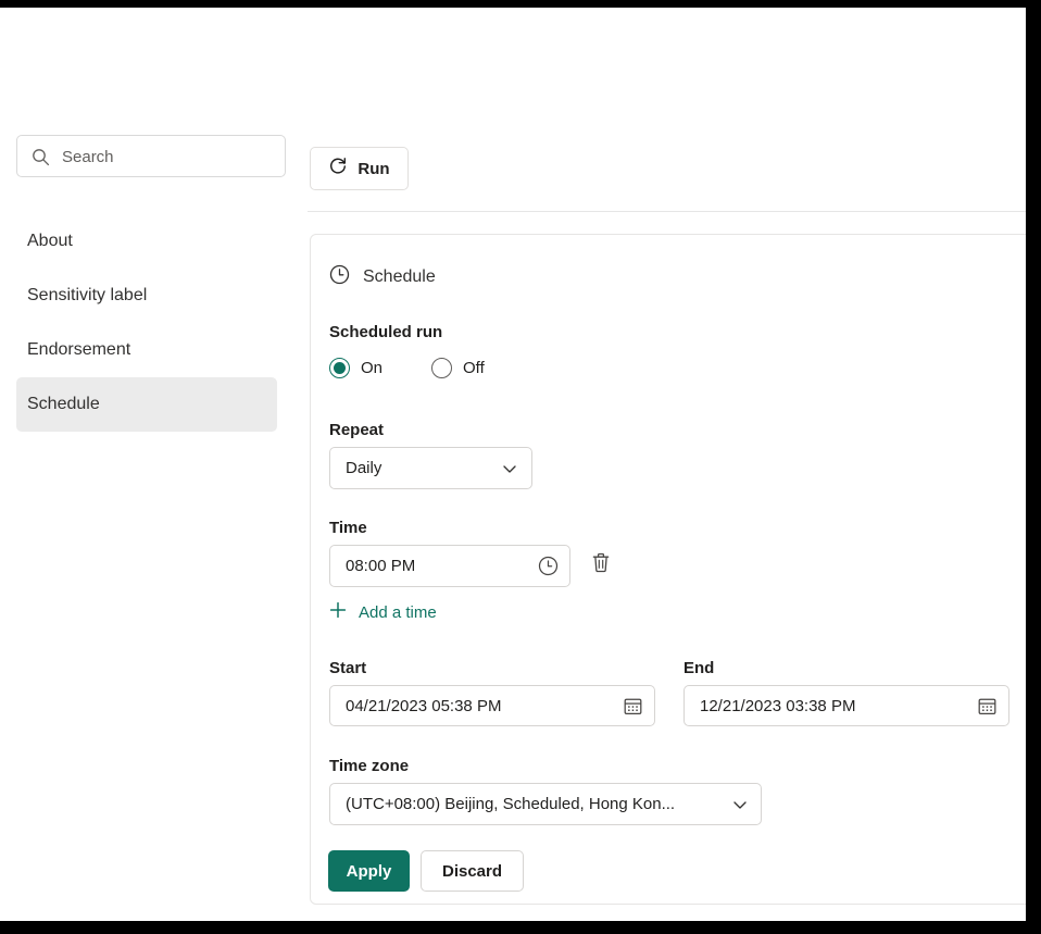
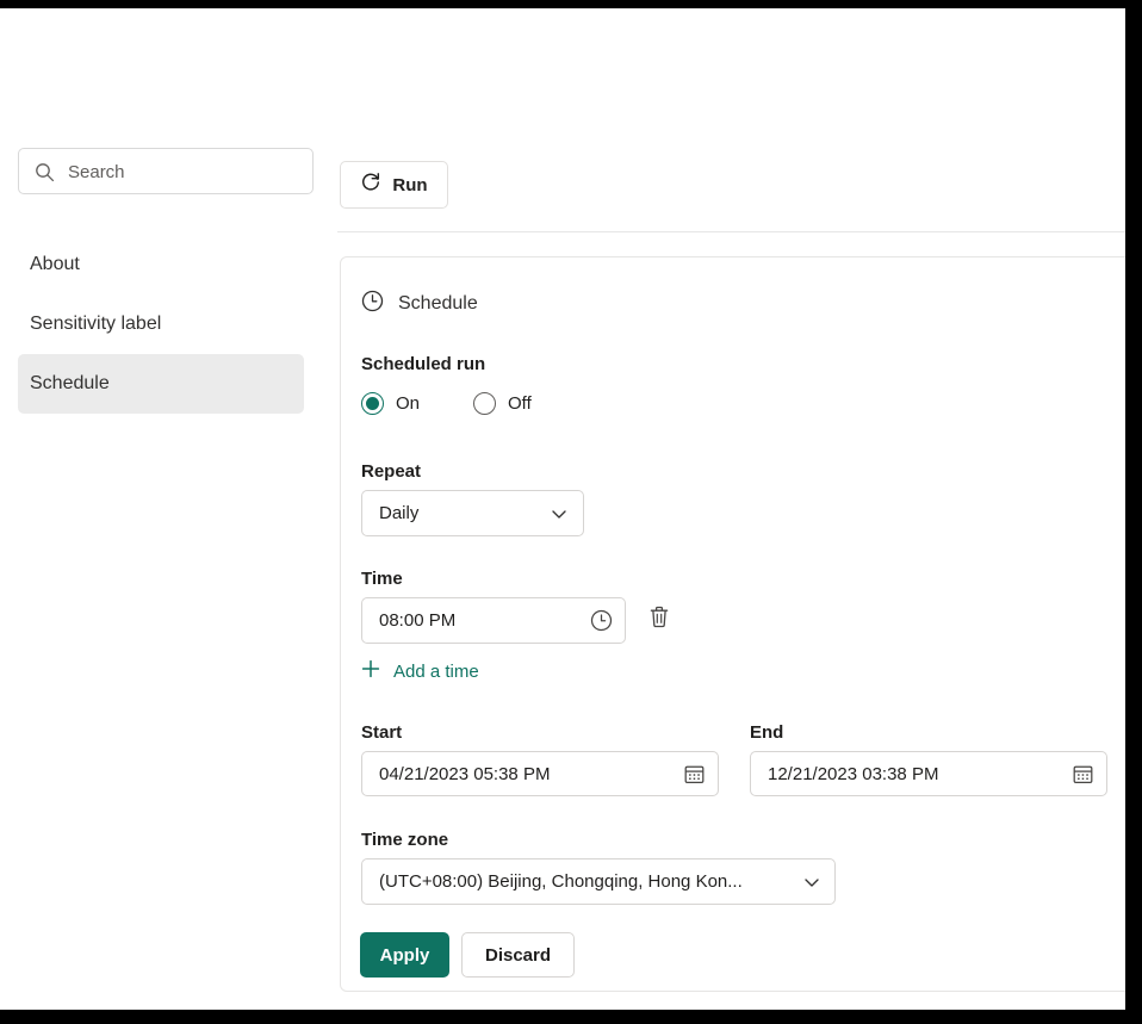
  Search
  Run
  About
  Sensitivity label
- Endorsement
  Schedule
  Schedule
  Scheduled run
  On
  Off
  Repeat
  Daily
  Time
  08:00 PM
  Add a time
  Start
  04/21/2023 05:38 PM
  End
  12/21/2023 03:38 PM
  Time zone
- (UTC+08:00) Beijing, Scheduled, Hong Kon...
+ (UTC+08:00) Beijing, Chongqing, Hong Kon...
  Apply
  Discard
